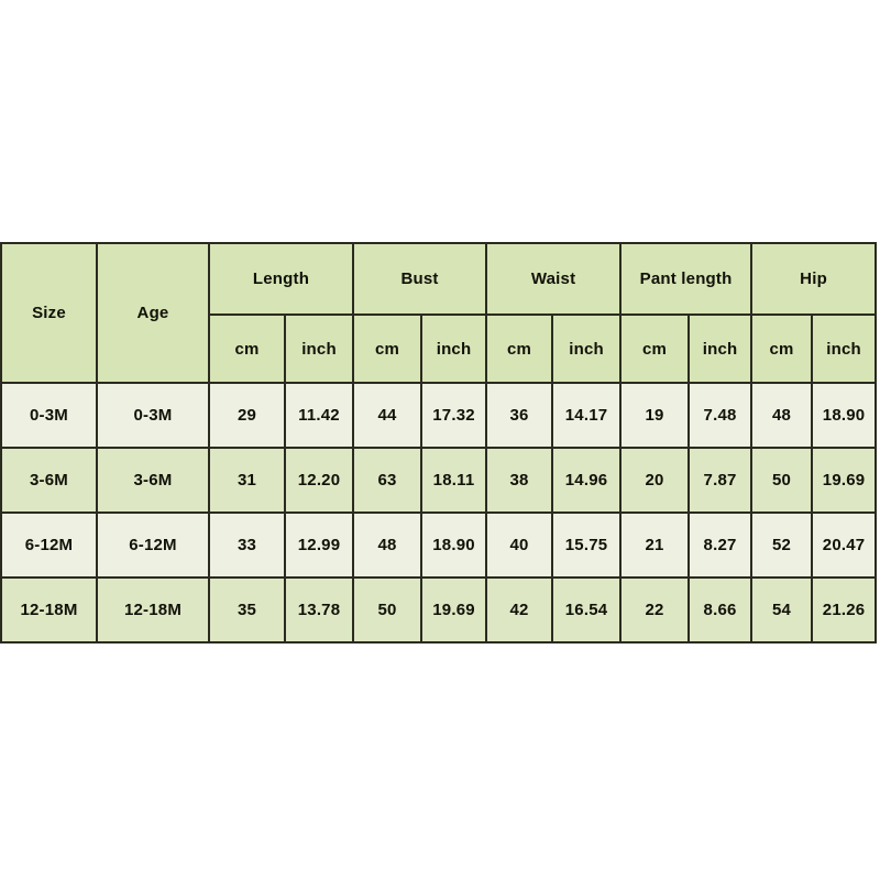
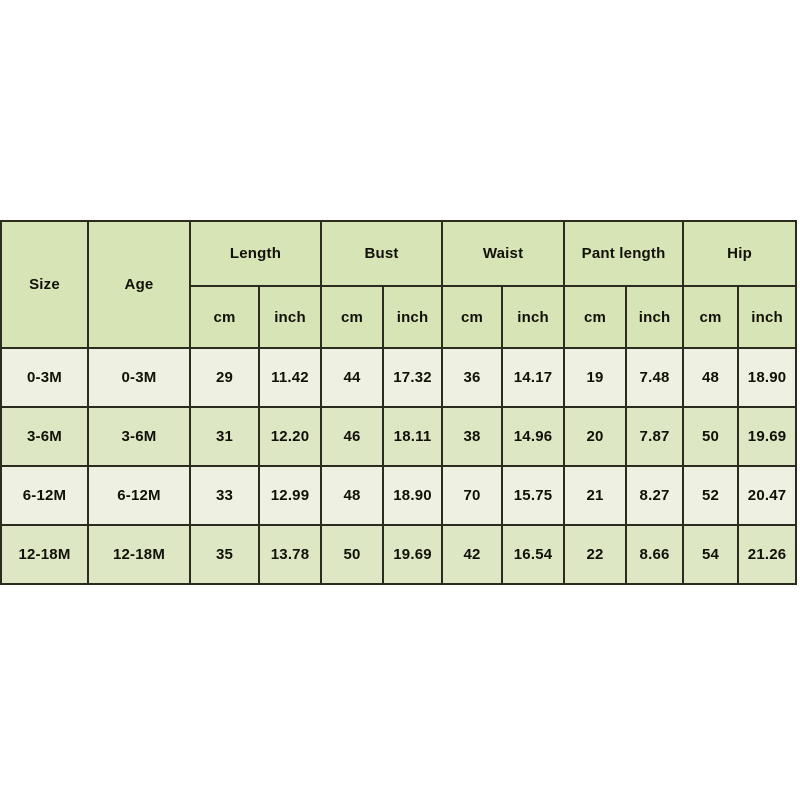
  Size	Age	Length	Bust	Waist	Pant length	Hip
  cm	inch	cm	inch	cm	inch	cm	inch	cm	inch
  0-3M	0-3M	29	11.42	44	17.32	36	14.17	19	7.48	48	18.90
- 3-6M	3-6M	31	12.20	63	18.11	38	14.96	20	7.87	50	19.69
+ 3-6M	3-6M	31	12.20	46	18.11	38	14.96	20	7.87	50	19.69
- 6-12M	6-12M	33	12.99	48	18.90	40	15.75	21	8.27	52	20.47
+ 6-12M	6-12M	33	12.99	48	18.90	70	15.75	21	8.27	52	20.47
  12-18M	12-18M	35	13.78	50	19.69	42	16.54	22	8.66	54	21.26
